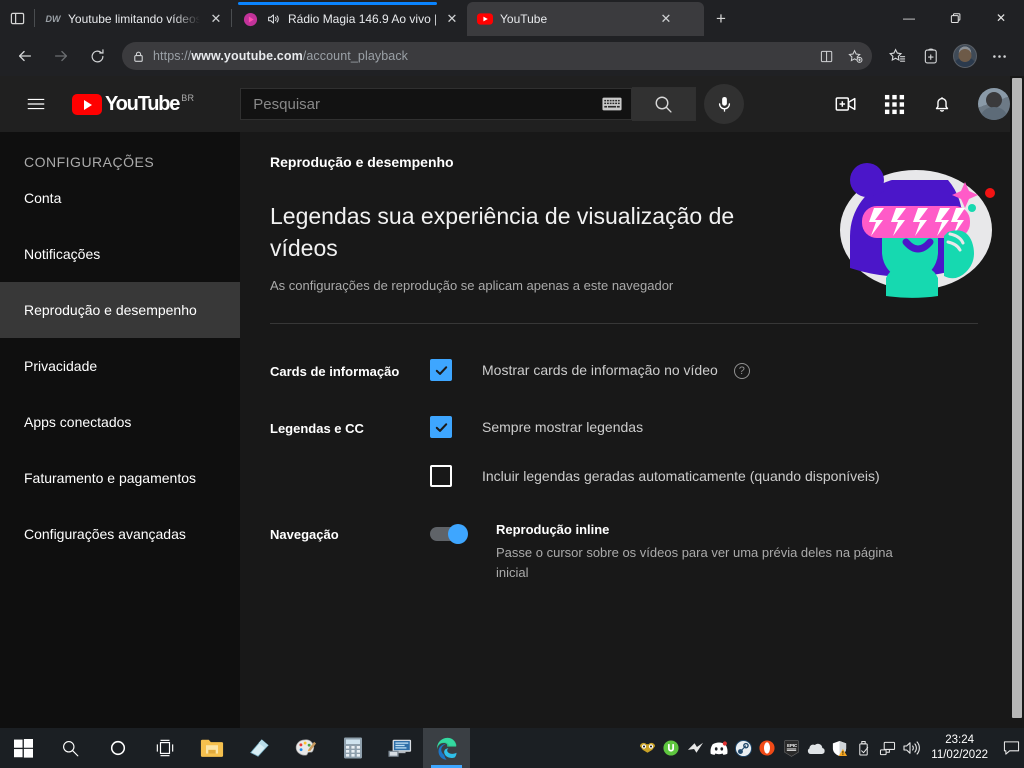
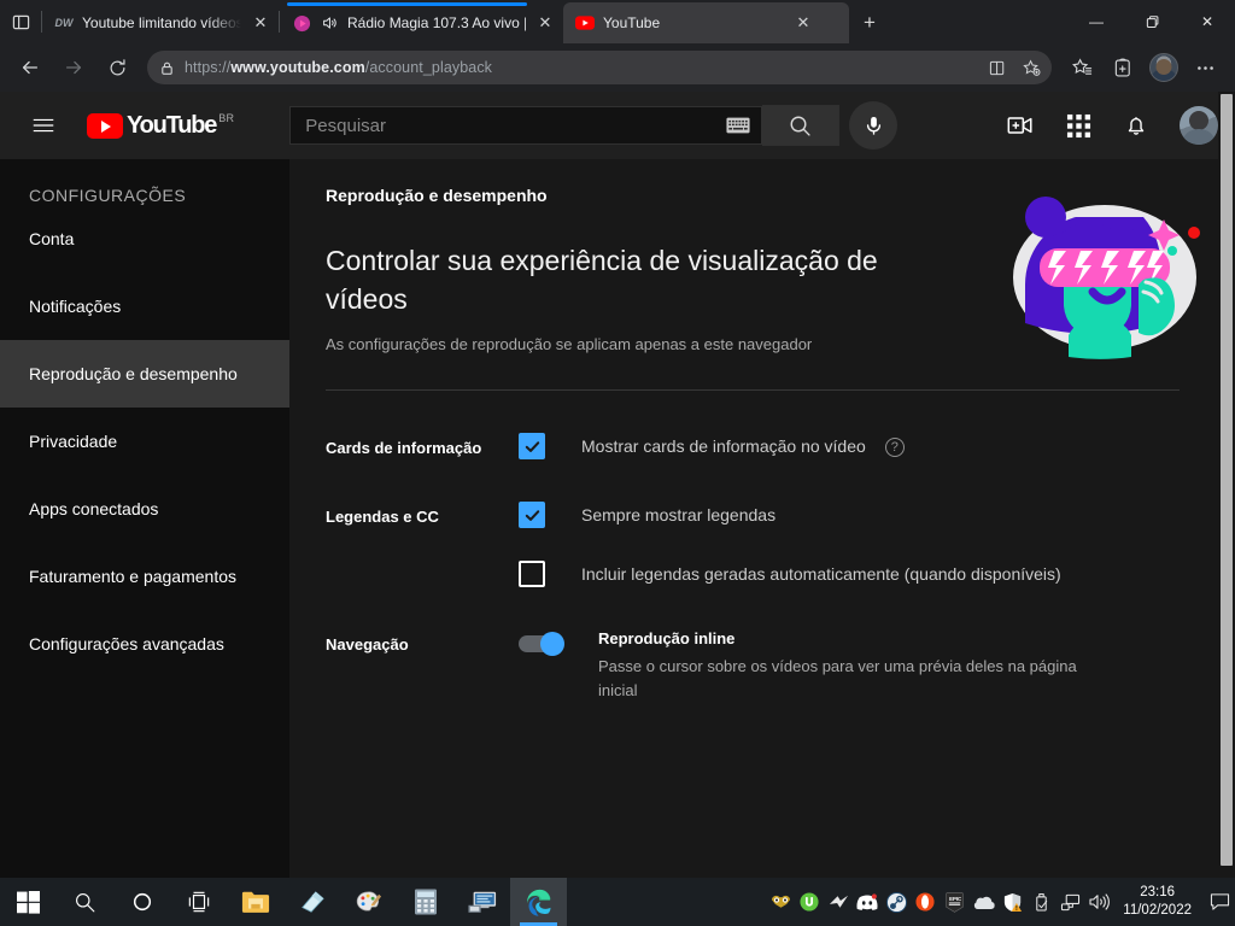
  DW
  Youtube limitando vídeos
  ✕
- Rádio Magia 146.9 Ao vivo |
+ Rádio Magia 107.3 Ao vivo |
  ✕
  YouTube
  ✕
  +
  —
  ✕
  https://www.youtube.com/account_playback
  YouTube
  BR
  Pesquisar
  CONFIGURAÇÕES
  Conta
  Notificações
  Reprodução e desempenho
  Privacidade
  Apps conectados
  Faturamento e pagamentos
  Configurações avançadas
  Reprodução e desempenho
- Legendas sua experiência de visualização de vídeos
+ Controlar sua experiência de visualização de vídeos
  As configurações de reprodução se aplicam apenas a este navegador
  Cards de informação
  Mostrar cards de informação no vídeo
  ?
  Legendas e CC
  Sempre mostrar legendas
  Incluir legendas geradas automaticamente (quando disponíveis)
  Navegação
  Reprodução inline
  Passe o cursor sobre os vídeos para ver uma prévia deles na página inicial
- 23:24
+ 23:16
  11/02/2022
